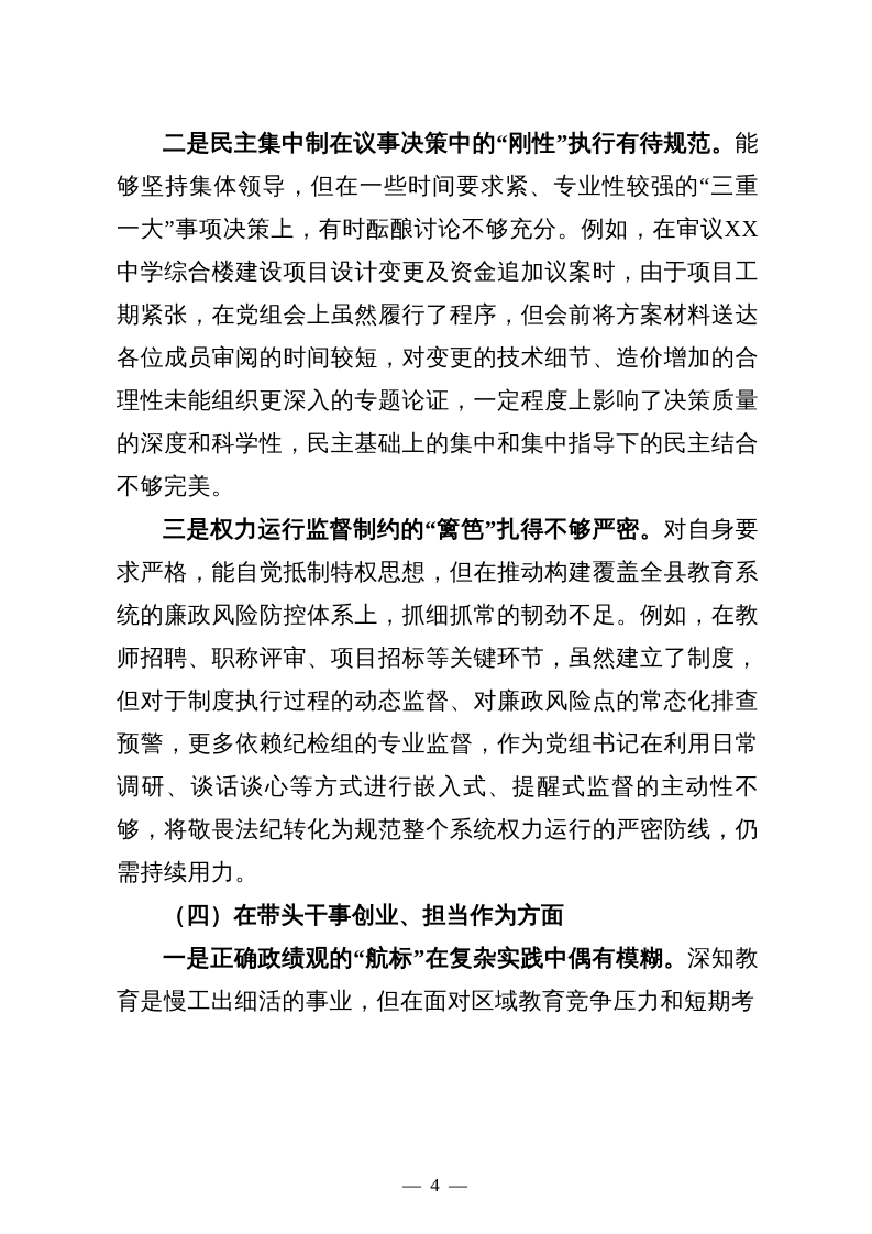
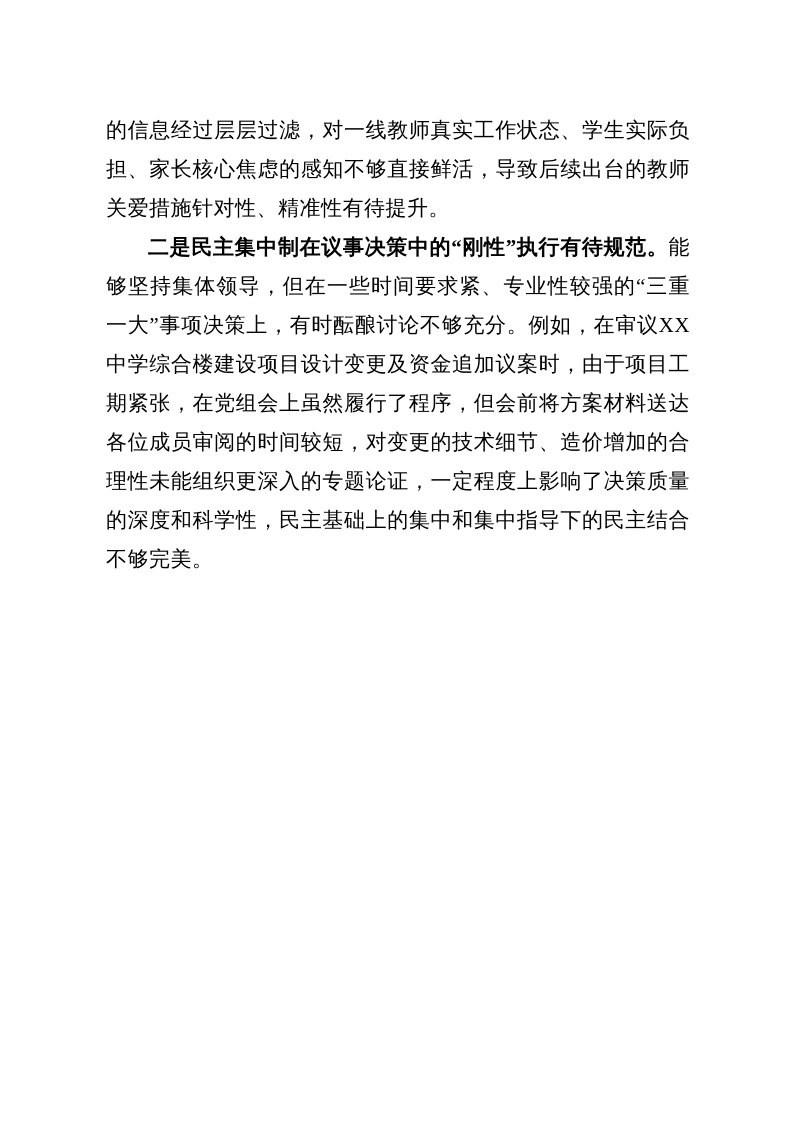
+ 的信息经过层层过滤，对一线教师真实工作状态、学生实际负担、家长核心焦虑的感知不够直接鲜活，导致后续出台的教师关爱措施针对性、精准性有待提升。
  二是民主集中制在议事决策中的“刚性”执行有待规范。能够坚持集体领导，但在一些时间要求紧、专业性较强的“三重一大”事项决策上，有时酝酿讨论不够充分。例如，在审议XX中学综合楼建设项目设计变更及资金追加议案时，由于项目工期紧张，在党组会上虽然履行了程序，但会前将方案材料送达各位成员审阅的时间较短，对变更的技术细节、造价增加的合理性未能组织更深入的专题论证，一定程度上影响了决策质量的深度和科学性，民主基础上的集中和集中指导下的民主结合不够完美。
- 三是权力运行监督制约的“篱笆”扎得不够严密。对自身要求严格，能自觉抵制特权思想，但在推动构建覆盖全县教育系统的廉政风险防控体系上，抓细抓常的韧劲不足。例如，在教师招聘、职称评审、项目招标等关键环节，虽然建立了制度，但对于制度执行过程的动态监督、对廉政风险点的常态化排查预警，更多依赖纪检组的专业监督，作为党组书记在利用日常调研、谈话谈心等方式进行嵌入式、提醒式监督的主动性不够，将敬畏法纪转化为规范整个系统权力运行的严密防线，仍需持续用力。
- （四）在带头干事创业、担当作为方面
- 一是正确政绩观的“航标”在复杂实践中偶有模糊。深知教育是慢工出细活的事业，但在面对区域教育竞争压力和短期考
- — 4 —
